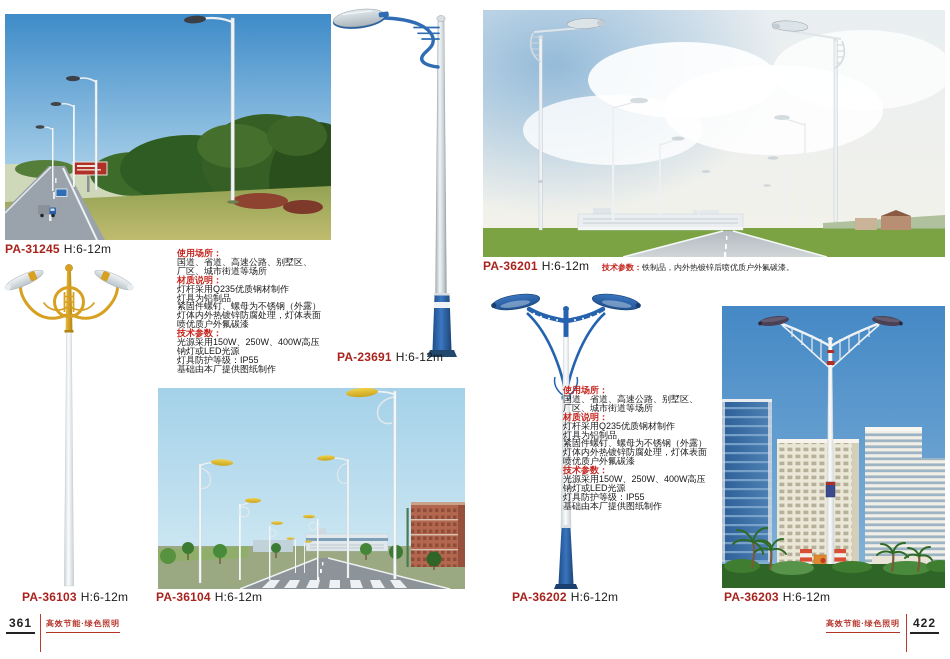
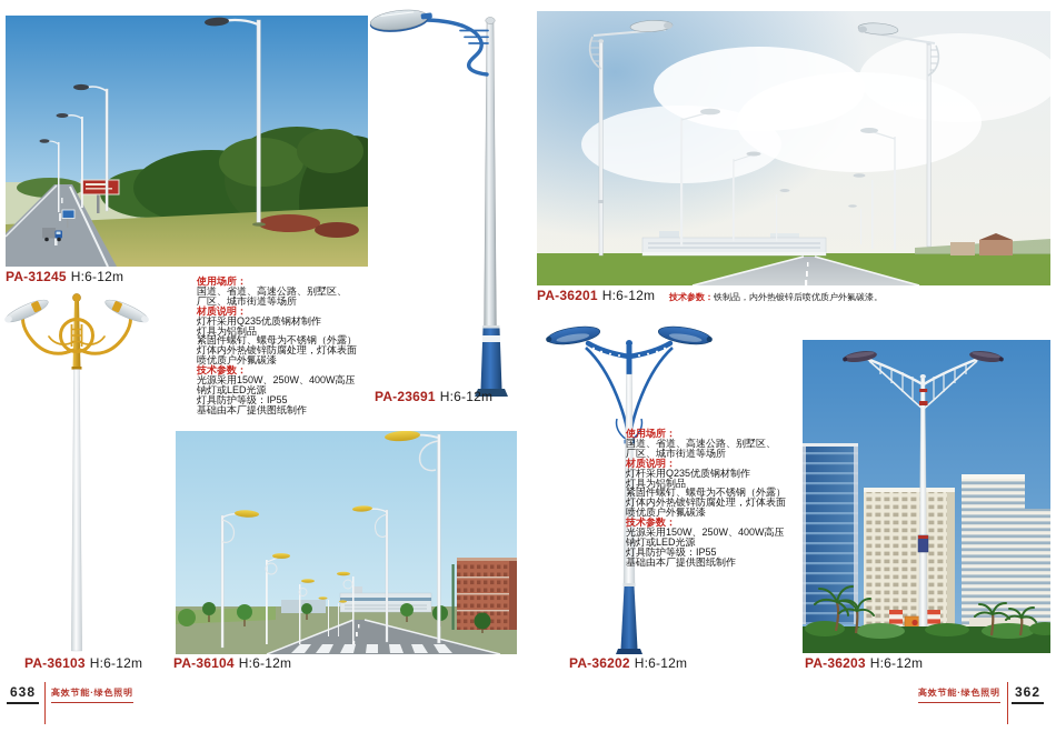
  PA-31245 H:6-12m
  使用场所：
  国道、省道、高速公路、别墅区、
  厂区、城市街道等场所
  材质说明：
  灯杆采用Q235优质钢材制作
  灯具为铝制品
  紧固件螺钉、螺母为不锈钢（外露）
  灯体内外热镀锌防腐处理，灯体表面
  喷优质户外氟碳漆
  技术参数：
  光源采用150W、250W、400W高压
  钠灯或LED光源
  灯具防护等级：IP55
  基础由本厂提供图纸制作
  PA-23691 H:6-12m
  PA-36201 H:6-12m
  技术参数：铁制品，内外热镀锌后喷优质户外氟碳漆。
  PA-36103 H:6-12m
  PA-36104 H:6-12m
  PA-36202 H:6-12m
  使用场所：
  国道、省道、高速公路、别墅区、
  厂区、城市街道等场所
  材质说明：
  灯杆采用Q235优质钢材制作
  灯具为铝制品
  紧固件螺钉、螺母为不锈钢（外露）
  灯体内外热镀锌防腐处理，灯体表面
  喷优质户外氟碳漆
  技术参数：
  光源采用150W、250W、400W高压
  钠灯或LED光源
  灯具防护等级：IP55
  基础由本厂提供图纸制作
  PA-36203 H:6-12m
- 361
+ 638
  高效节能·绿色照明
  高效节能·绿色照明
- 422
+ 362
